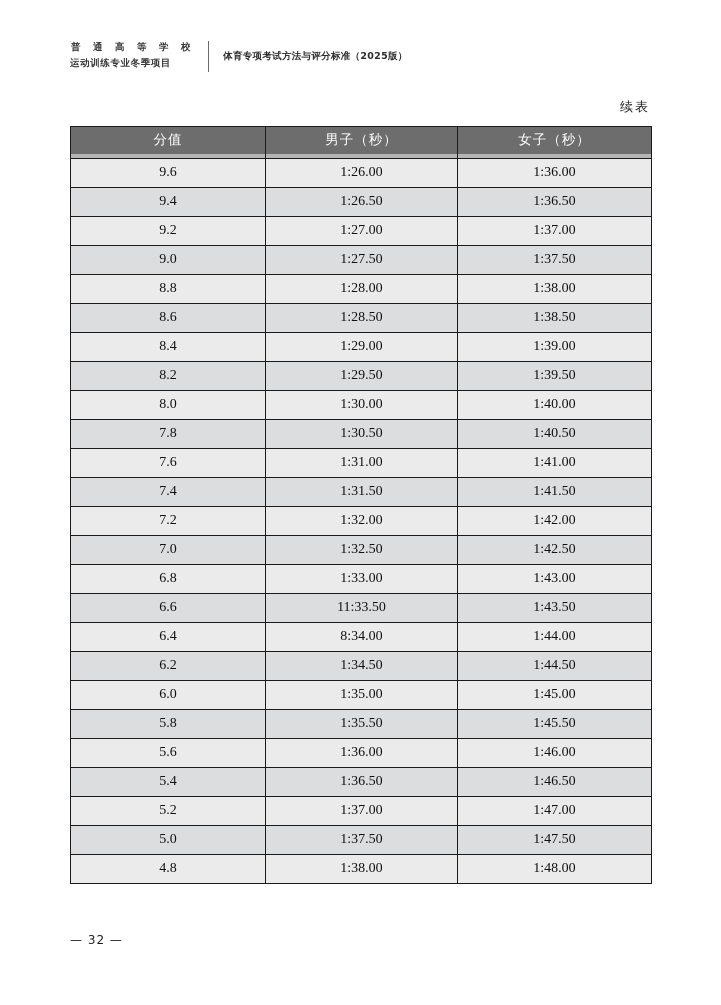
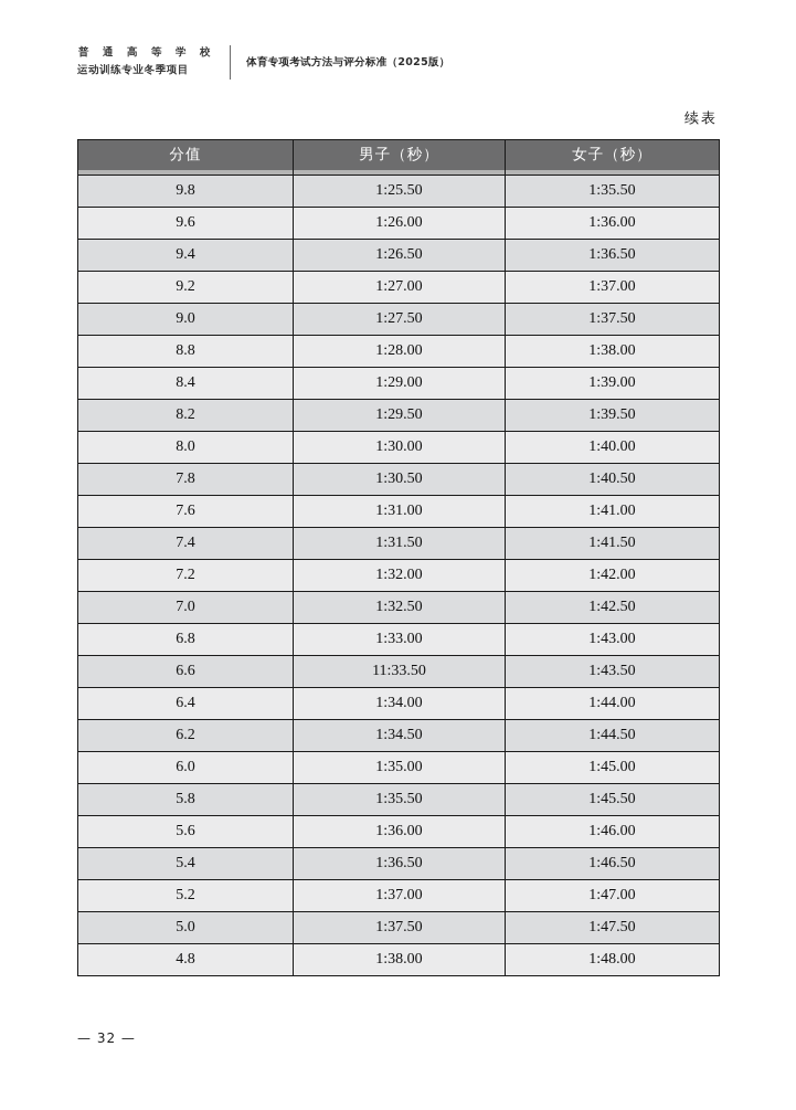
  普 通 高 等 学 校
  运动训练专业冬季项目
  体育专项考试方法与评分标准（2025版）
  续表
  分值	男子（秒）	女子（秒）
+ 9.8	1:25.50	1:35.50
  9.6	1:26.00	1:36.00
  9.4	1:26.50	1:36.50
  9.2	1:27.00	1:37.00
  9.0	1:27.50	1:37.50
  8.8	1:28.00	1:38.00
- 8.6	1:28.50	1:38.50
  8.4	1:29.00	1:39.00
  8.2	1:29.50	1:39.50
  8.0	1:30.00	1:40.00
  7.8	1:30.50	1:40.50
  7.6	1:31.00	1:41.00
  7.4	1:31.50	1:41.50
  7.2	1:32.00	1:42.00
  7.0	1:32.50	1:42.50
  6.8	1:33.00	1:43.00
  6.6	11:33.50	1:43.50
- 6.4	8:34.00	1:44.00
+ 6.4	1:34.00	1:44.00
  6.2	1:34.50	1:44.50
  6.0	1:35.00	1:45.00
  5.8	1:35.50	1:45.50
  5.6	1:36.00	1:46.00
  5.4	1:36.50	1:46.50
  5.2	1:37.00	1:47.00
  5.0	1:37.50	1:47.50
  4.8	1:38.00	1:48.00
  — 32 —
